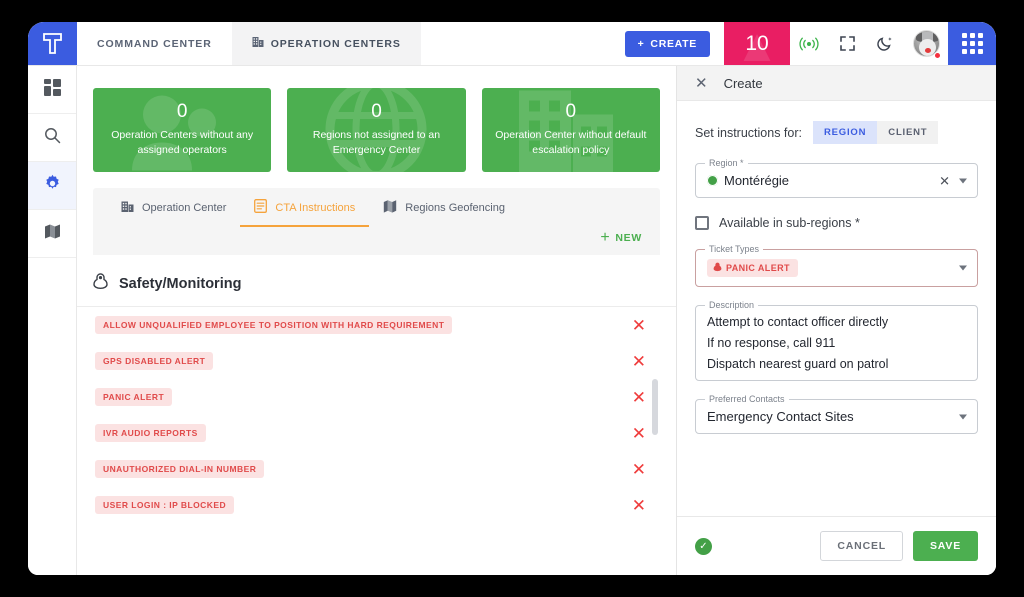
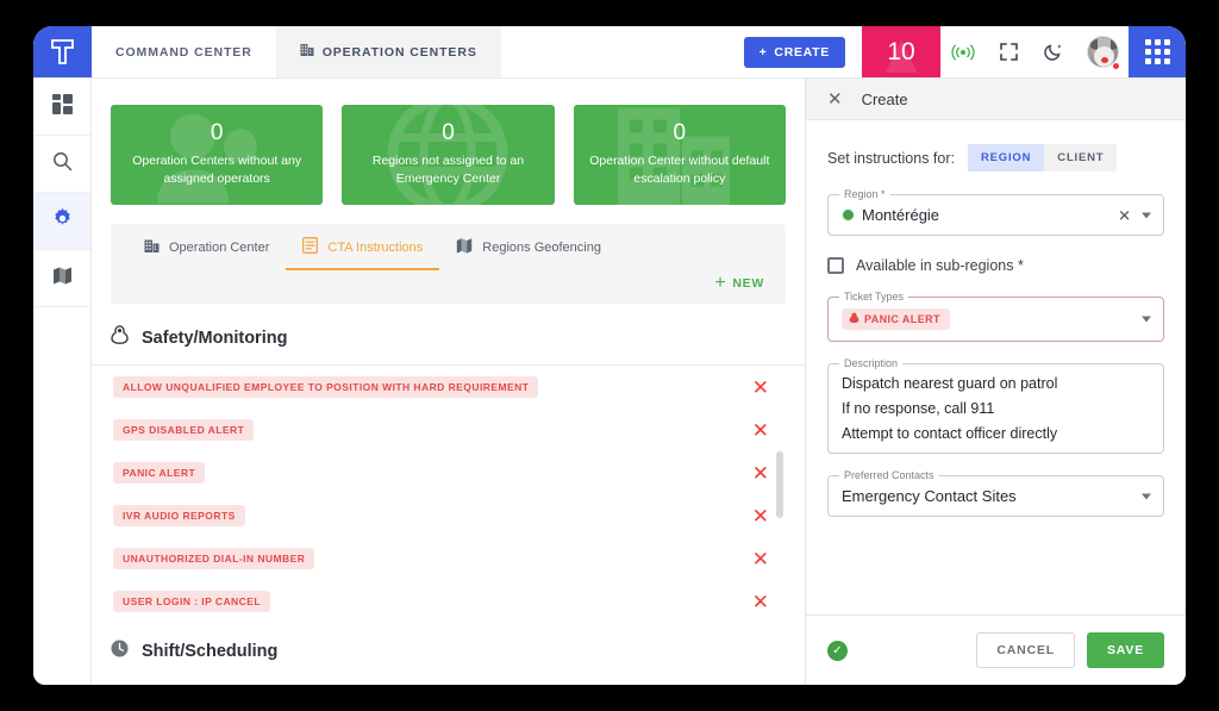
  COMMAND CENTER
  OPERATION CENTERS
  +
  CREATE
  ▲
  10
  0
  Operation Centers without any assigned operators
  0
  Regions not assigned to an Emergency Center
  0
  Operation Center without default escalation policy
  Operation Center
  CTA Instructions
  Regions Geofencing
  +
  NEW
  Safety/Monitoring
  ALLOW UNQUALIFIED EMPLOYEE TO POSITION WITH HARD REQUIREMENT
  ✕
  GPS DISABLED ALERT
  ✕
  PANIC ALERT
  ✕
  IVR AUDIO REPORTS
  ✕
  UNAUTHORIZED DIAL-IN NUMBER
  ✕
- USER LOGIN : IP BLOCKED
+ USER LOGIN : IP CANCEL
  ✕
+ Shift/Scheduling
  ✕
  Create
  Set instructions for:
  REGION
  CLIENT
  Region *
  Montérégie
  ✕
  Available in sub-regions *
  Ticket Types
  PANIC ALERT
  Description
- Attempt to contact officer directly
+ Dispatch nearest guard on patrol
  If no response, call 911
- Dispatch nearest guard on patrol
+ Attempt to contact officer directly
  Preferred Contacts
  Emergency Contact Sites
  ✓
  CANCEL
  SAVE
